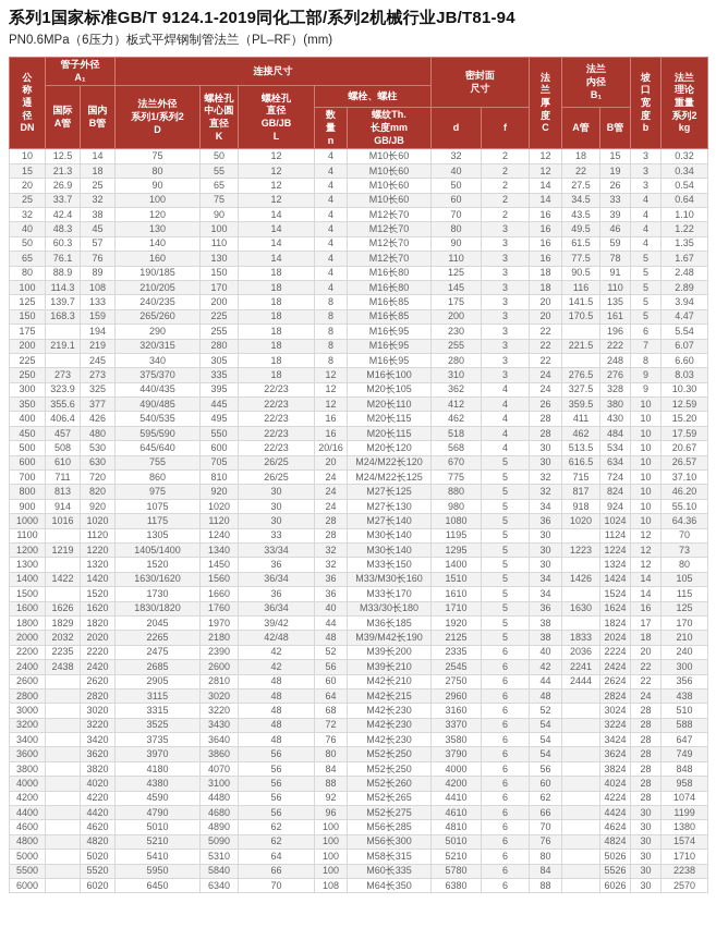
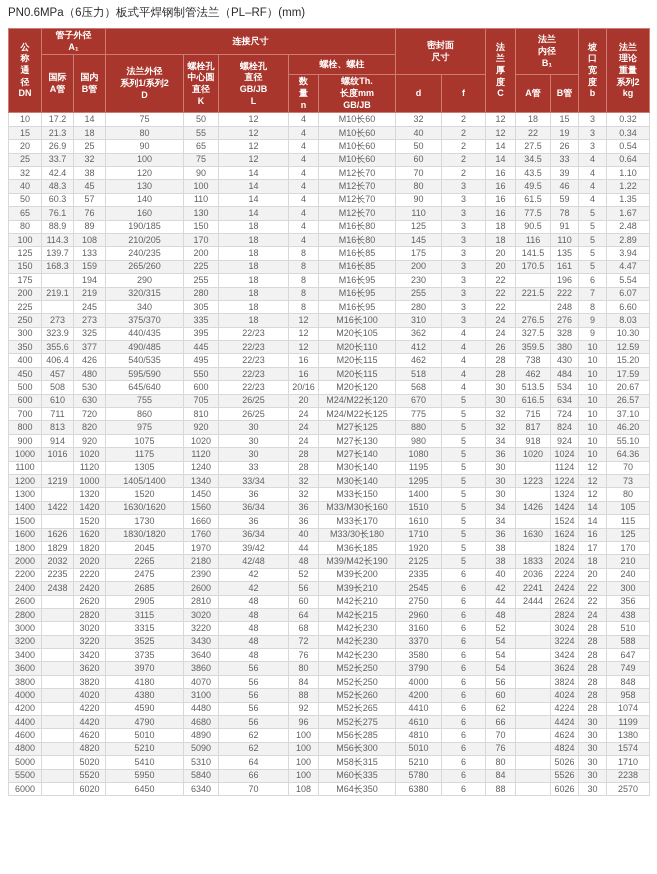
- 系列1国家标准GB/T 9124.1-2019同化工部/系列2机械行业JB/T81-94
  PN0.6MPa（6压力）板式平焊钢制管法兰（PL–RF）(mm)
  公 称 通 径 DN	管子外径 A₁	连接尺寸	密封面 尺寸	法 兰 厚 度 C	法兰 内径 B₁	坡 口 宽 度 b	法兰 理论 重量 系列2 kg
  国际 A管	国内 B管	法兰外径 系列1/系列2 D	螺栓孔 中心圆 直径 K	螺栓孔 直径 GB/JB L	螺栓、螺柱
  数 量 n	螺纹Th. 长度mm GB/JB	d	f	A管	B管
- 10	12.5	14	75	50	12	4	M10长60	32	2	12	18	15	3	0.32
+ 10	17.2	14	75	50	12	4	M10长60	32	2	12	18	15	3	0.32
  15	21.3	18	80	55	12	4	M10长60	40	2	12	22	19	3	0.34
  20	26.9	25	90	65	12	4	M10长60	50	2	14	27.5	26	3	0.54
  25	33.7	32	100	75	12	4	M10长60	60	2	14	34.5	33	4	0.64
  32	42.4	38	120	90	14	4	M12长70	70	2	16	43.5	39	4	1.10
  40	48.3	45	130	100	14	4	M12长70	80	3	16	49.5	46	4	1.22
  50	60.3	57	140	110	14	4	M12长70	90	3	16	61.5	59	4	1.35
  65	76.1	76	160	130	14	4	M12长70	110	3	16	77.5	78	5	1.67
  80	88.9	89	190/185	150	18	4	M16长80	125	3	18	90.5	91	5	2.48
  100	114.3	108	210/205	170	18	4	M16长80	145	3	18	116	110	5	2.89
  125	139.7	133	240/235	200	18	8	M16长85	175	3	20	141.5	135	5	3.94
  150	168.3	159	265/260	225	18	8	M16长85	200	3	20	170.5	161	5	4.47
  175		194	290	255	18	8	M16长95	230	3	22		196	6	5.54
  200	219.1	219	320/315	280	18	8	M16长95	255	3	22	221.5	222	7	6.07
  225		245	340	305	18	8	M16长95	280	3	22		248	8	6.60
  250	273	273	375/370	335	18	12	M16长100	310	3	24	276.5	276	9	8.03
  300	323.9	325	440/435	395	22/23	12	M20长105	362	4	24	327.5	328	9	10.30
  350	355.6	377	490/485	445	22/23	12	M20长110	412	4	26	359.5	380	10	12.59
- 400	406.4	426	540/535	495	22/23	16	M20长115	462	4	28	411	430	10	15.20
+ 400	406.4	426	540/535	495	22/23	16	M20长115	462	4	28	738	430	10	15.20
  450	457	480	595/590	550	22/23	16	M20长115	518	4	28	462	484	10	17.59
  500	508	530	645/640	600	22/23	20/16	M20长120	568	4	30	513.5	534	10	20.67
  600	610	630	755	705	26/25	20	M24/M22长120	670	5	30	616.5	634	10	26.57
  700	711	720	860	810	26/25	24	M24/M22长125	775	5	32	715	724	10	37.10
  800	813	820	975	920	30	24	M27长125	880	5	32	817	824	10	46.20
  900	914	920	1075	1020	30	24	M27长130	980	5	34	918	924	10	55.10
  1000	1016	1020	1175	1120	30	28	M27长140	1080	5	36	1020	1024	10	64.36
  1100		1120	1305	1240	33	28	M30长140	1195	5	30		1124	12	70
- 1200	1219	1220	1405/1400	1340	33/34	32	M30长140	1295	5	30	1223	1224	12	73
+ 1200	1219	1000	1405/1400	1340	33/34	32	M30长140	1295	5	30	1223	1224	12	73
  1300		1320	1520	1450	36	32	M33长150	1400	5	30		1324	12	80
  1400	1422	1420	1630/1620	1560	36/34	36	M33/M30长160	1510	5	34	1426	1424	14	105
  1500		1520	1730	1660	36	36	M33长170	1610	5	34		1524	14	115
  1600	1626	1620	1830/1820	1760	36/34	40	M33/30长180	1710	5	36	1630	1624	16	125
  1800	1829	1820	2045	1970	39/42	44	M36长185	1920	5	38		1824	17	170
  2000	2032	2020	2265	2180	42/48	48	M39/M42长190	2125	5	38	1833	2024	18	210
  2200	2235	2220	2475	2390	42	52	M39长200	2335	6	40	2036	2224	20	240
  2400	2438	2420	2685	2600	42	56	M39长210	2545	6	42	2241	2424	22	300
  2600		2620	2905	2810	48	60	M42长210	2750	6	44	2444	2624	22	356
  2800		2820	3115	3020	48	64	M42长215	2960	6	48		2824	24	438
  3000		3020	3315	3220	48	68	M42长230	3160	6	52		3024	28	510
  3200		3220	3525	3430	48	72	M42长230	3370	6	54		3224	28	588
  3400		3420	3735	3640	48	76	M42长230	3580	6	54		3424	28	647
  3600		3620	3970	3860	56	80	M52长250	3790	6	54		3624	28	749
  3800		3820	4180	4070	56	84	M52长250	4000	6	56		3824	28	848
  4000		4020	4380	3100	56	88	M52长260	4200	6	60		4024	28	958
  4200		4220	4590	4480	56	92	M52长265	4410	6	62		4224	28	1074
  4400		4420	4790	4680	56	96	M52长275	4610	6	66		4424	30	1199
  4600		4620	5010	4890	62	100	M56长285	4810	6	70		4624	30	1380
  4800		4820	5210	5090	62	100	M56长300	5010	6	76		4824	30	1574
  5000		5020	5410	5310	64	100	M58长315	5210	6	80		5026	30	1710
  5500		5520	5950	5840	66	100	M60长335	5780	6	84		5526	30	2238
  6000		6020	6450	6340	70	108	M64长350	6380	6	88		6026	30	2570
